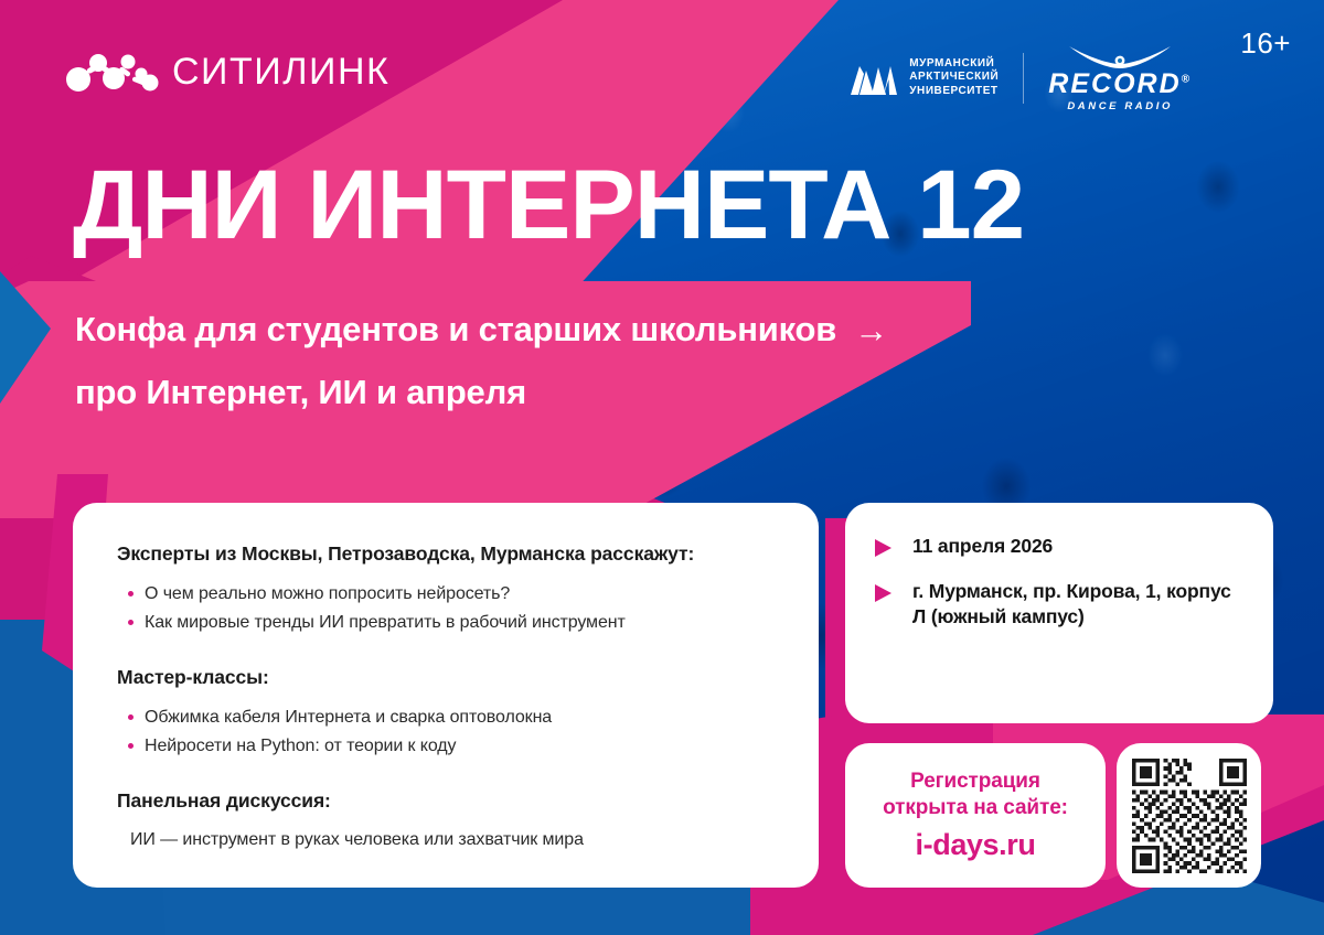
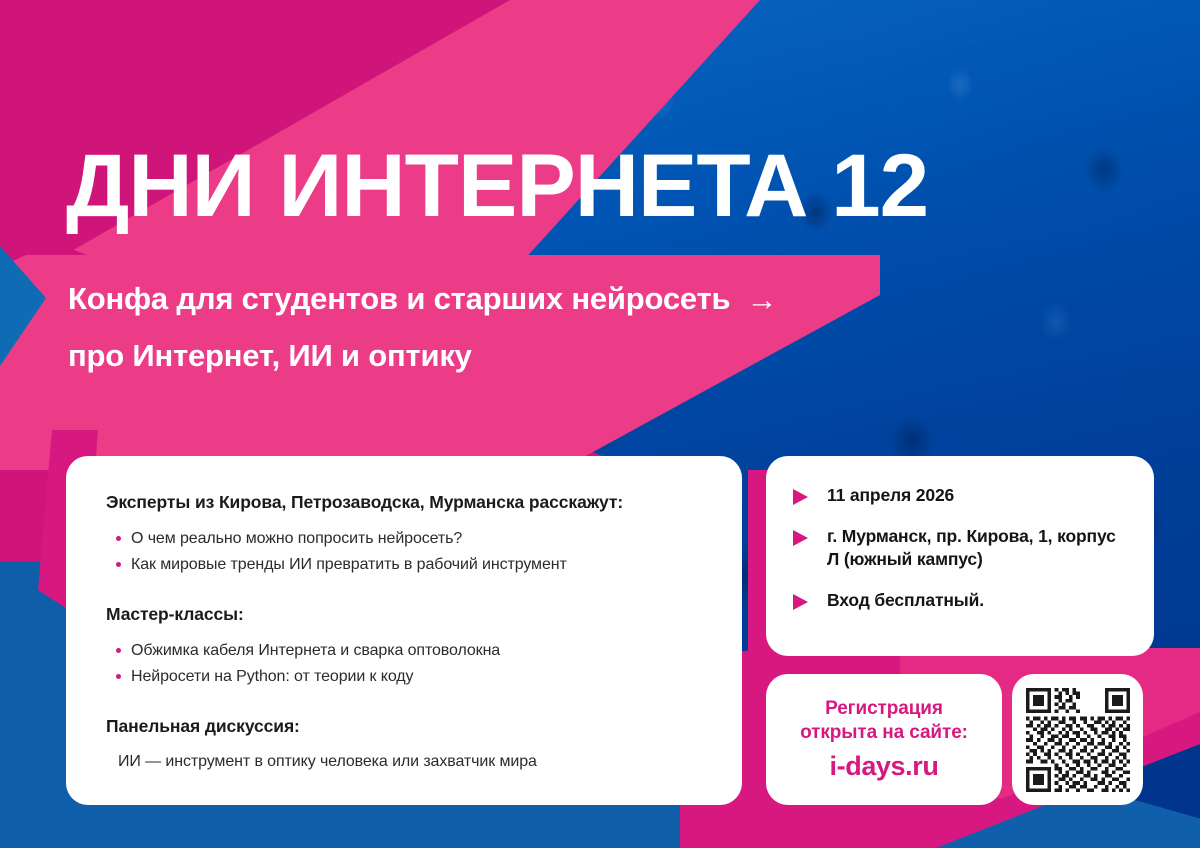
- СИТИЛИНК
- МУРМАНСКИЙ
- АРКТИЧЕСКИЙ
- УНИВЕРСИТЕТ
- RECORD®
- DANCE RADIO
- 16+
  ДНИ ИНТЕРНЕТА 12
- Конфа для студентов и старших школьников
+ Конфа для студентов и старших нейросеть
  →
- про Интернет, ИИ и апреля
+ про Интернет, ИИ и оптику
- Эксперты из Москвы, Петрозаводска, Мурманска расскажут:
+ Эксперты из Кирова, Петрозаводска, Мурманска расскажут:
  О чем реально можно попросить нейросеть?
  Как мировые тренды ИИ превратить в рабочий инструмент
  Мастер-классы:
  Обжимка кабеля Интернета и сварка оптоволокна
  Нейросети на Python: от теории к коду
  Панельная дискуссия:
- ИИ — инструмент в руках человека или захватчик мира
+ ИИ — инструмент в оптику человека или захватчик мира
  11 апреля 2026
  г. Мурманск, пр. Кирова, 1, корпус Л (южный кампус)
+ Вход бесплатный.
  Регистрация
  открыта на сайте:
  i-days.ru
